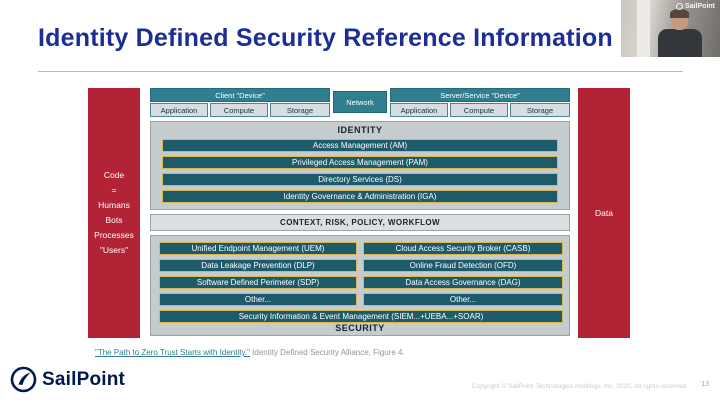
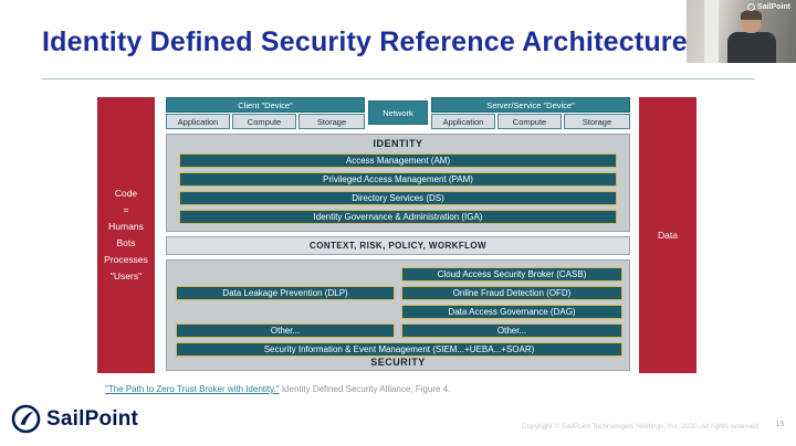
- Identity Defined Security Reference Information
+ Identity Defined Security Reference Architecture
  Code
  =
  Humans
  Bots
  Processes
  "Users"
  Data
  Client "Device"
  Application
  Compute
  Storage
  Network
  Server/Service "Device"
  Application
  Compute
  Storage
  IDENTITY
  Access Management (AM)
  Privileged Access Management (PAM)
  Directory Services (DS)
  Identity Governance & Administration (IGA)
  CONTEXT, RISK, POLICY, WORKFLOW
- Unified Endpoint Management (UEM)
  Data Leakage Prevention (DLP)
- Software Defined Perimeter (SDP)
  Other...
  Cloud Access Security Broker (CASB)
  Online Fraud Detection (OFD)
  Data Access Governance (DAG)
  Other...
  Security Information & Event Management (SIEM...+UEBA...+SOAR)
  SECURITY
- "The Path to Zero Trust Starts with Identity." Identity Defined Security Alliance, Figure 4.
+ "The Path to Zero Trust Broker with Identity." Identity Defined Security Alliance, Figure 4.
  SailPoint
